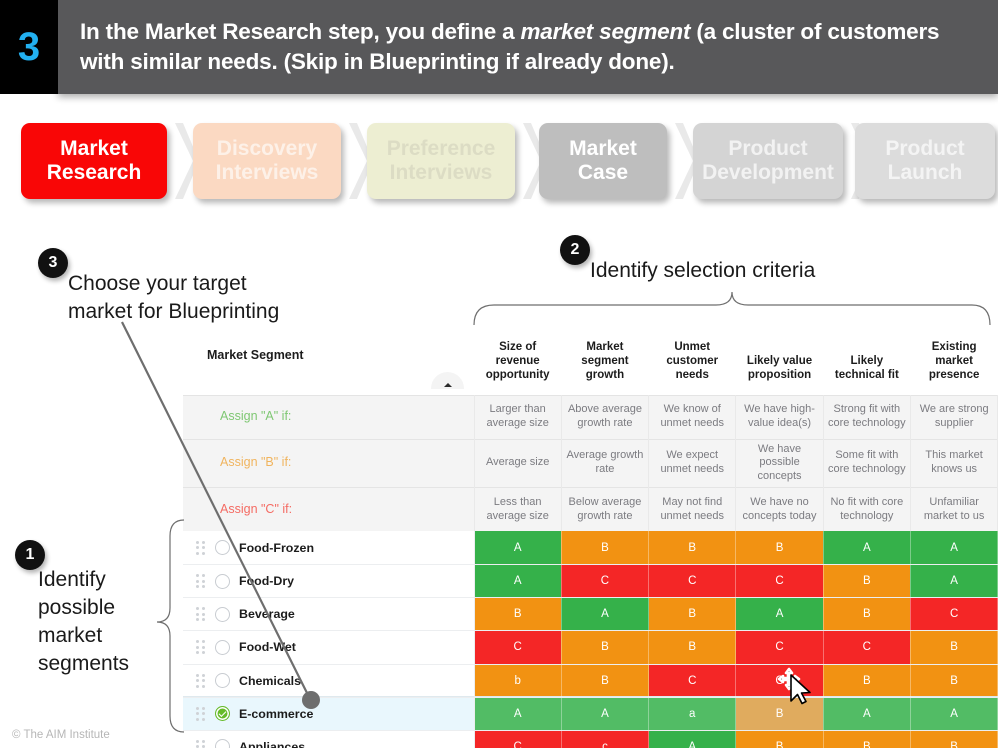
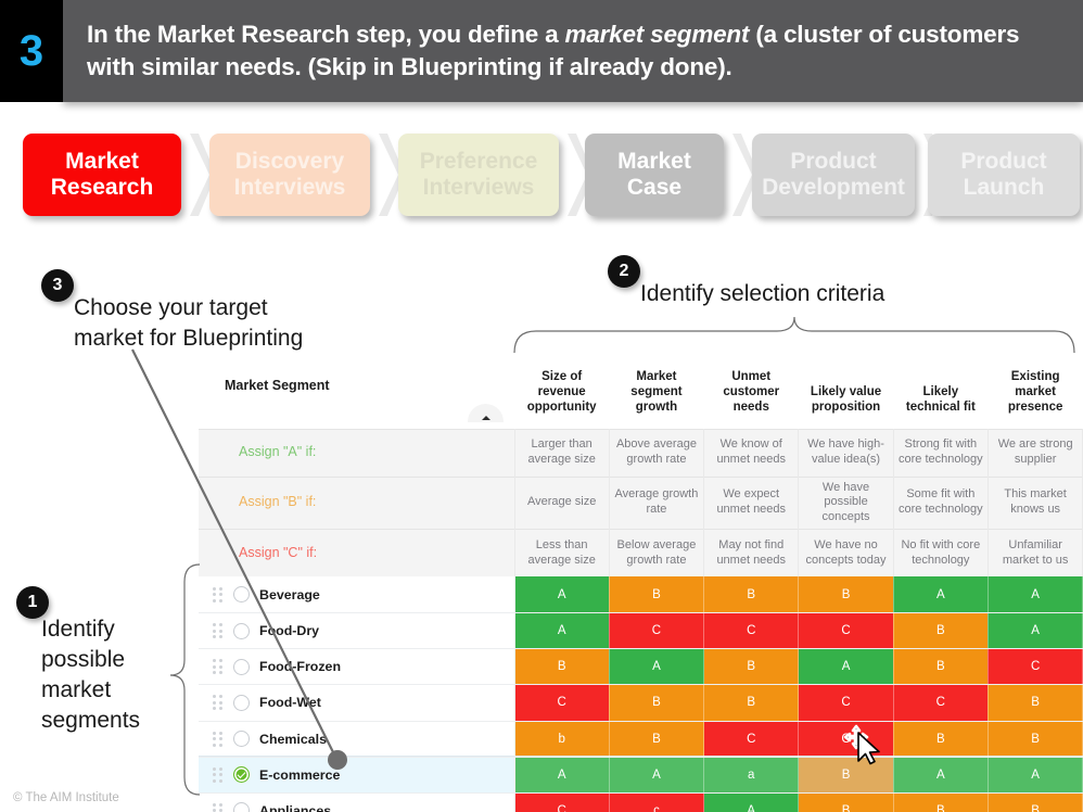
  3
  In the Market Research step, you define a market segment (a cluster of customers with similar needs. (Skip in Blueprinting if already done).
  Market
  Research
  Discovery
  Interviews
  Market
  Case
  Product
  Development
  Product
  Launch
  3
  Choose your target
  market for Blueprinting
  2
  Identify selection criteria
  1
  Identify
  possible
  market
  segments
  Market Segment	Size of revenue opportunity	Market segment growth	Unmet customer needs	Likely value proposition	Likely technical fit	Existing market presence
  Assign "A" if:	Larger than average size	Above average growth rate	We know of unmet needs	We have high-value idea(s)	Strong fit with core technology	We are strong supplier
  Assign "B" if:	Average size	Average growth rate	We expect unmet needs	We have possible concepts	Some fit with core technology	This market knows us
  Assign "C" if:	Less than average size	Below average growth rate	May not find unmet needs	We have no concepts today	No fit with core technology	Unfamiliar market to us
- Food-Frozen	A	B	B	B	A	A
+ Beverage	A	B	B	B	A	A
  Fod-Dry	A	C	C	C	B	A
- Beverage	B	A	B	A	B	C
+ Food-Frozen	B	A	B	A	B	C
  Food-Wet	C	B	B	C	C	B
  Chemicals	b	B	C		B	B
  E-commerce	A	A	a	B	A	A
  Appliances	C	c	A	B	B	B
  © The AIM Institute
